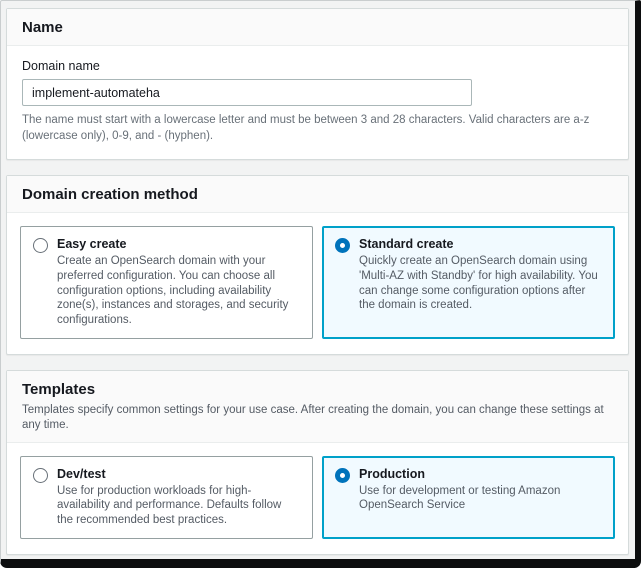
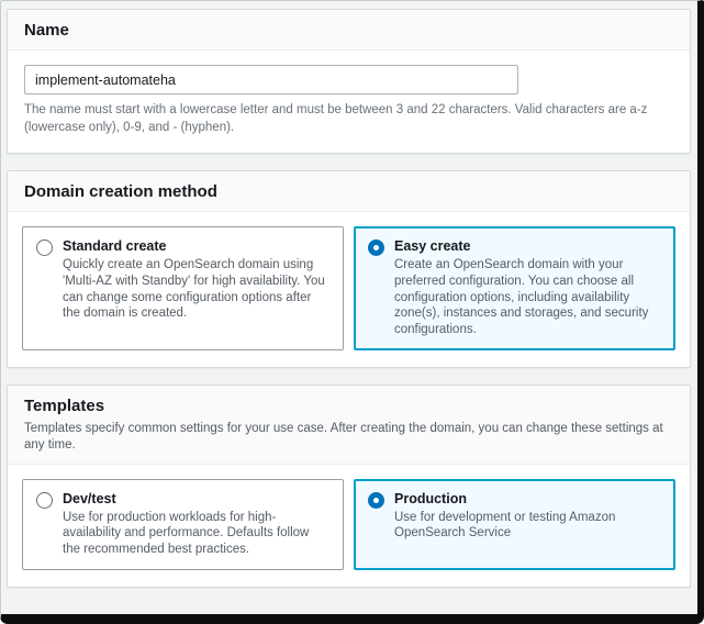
  Name
- Domain name
  implement-automateha
- The name must start with a lowercase letter and must be between 3 and 28 characters. Valid characters are a-z (lowercase only), 0-9, and - (hyphen).
+ The name must start with a lowercase letter and must be between 3 and 22 characters. Valid characters are a-z (lowercase only), 0-9, and - (hyphen).
  Domain creation method
- Easy create
+ Standard create
- Create an OpenSearch domain with your preferred configuration. You can choose all configuration options, including availability zone(s), instances and storages, and security configurations.
+ Quickly create an OpenSearch domain using 'Multi-AZ with Standby' for high availability. You can change some configuration options after the domain is created.
- Standard create
+ Easy create
- Quickly create an OpenSearch domain using 'Multi-AZ with Standby' for high availability. You can change some configuration options after the domain is created.
+ Create an OpenSearch domain with your preferred configuration. You can choose all configuration options, including availability zone(s), instances and storages, and security configurations.
  Templates
  Templates specify common settings for your use case. After creating the domain, you can change these settings at any time.
  Dev/test
  Use for production workloads for high-availability and performance. Defaults follow the recommended best practices.
  Production
  Use for development or testing Amazon OpenSearch Service
